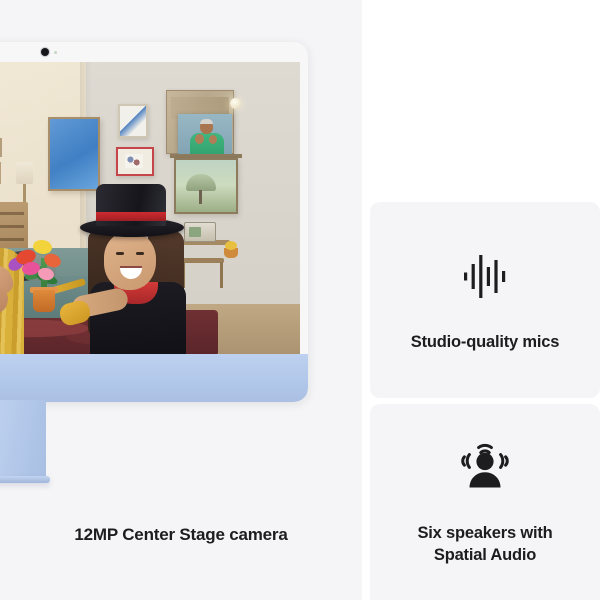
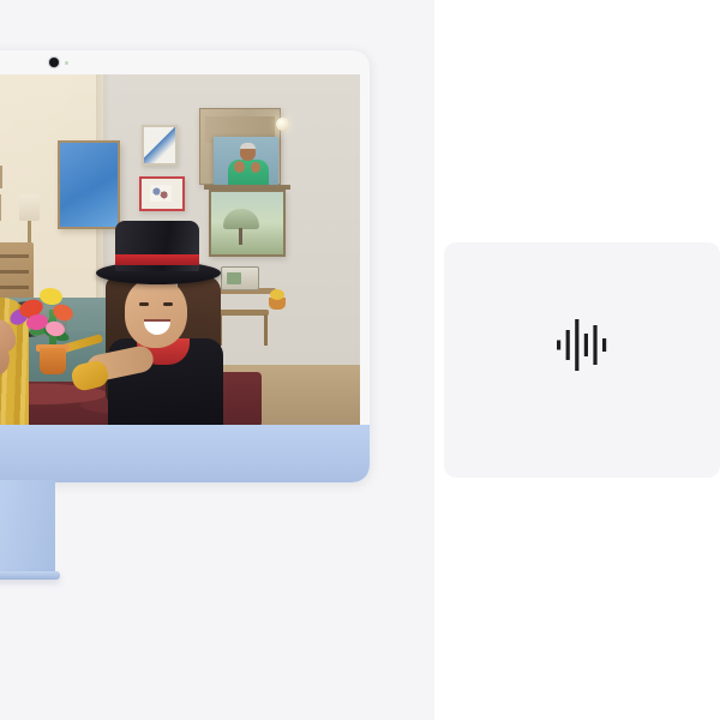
- 12MP Center Stage camera
- Studio-quality mics
- Six speakers with
- Spatial Audio
